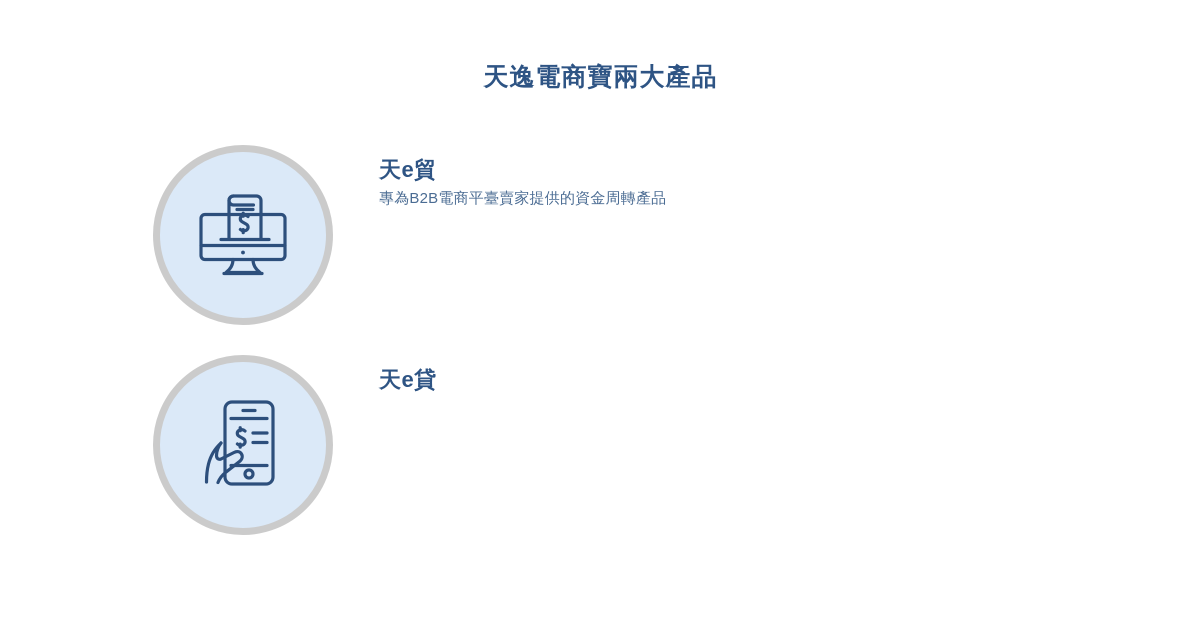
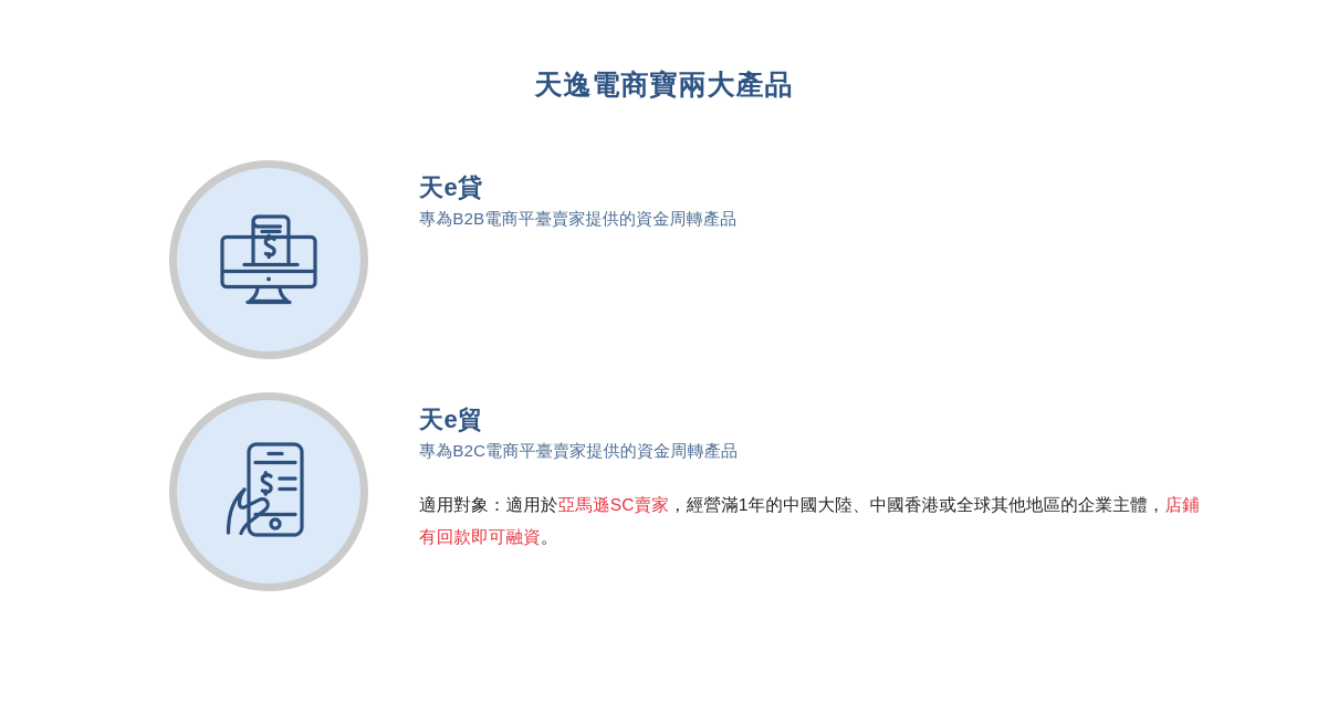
  天逸電商寶兩大產品
- 天e貿
+ 天e貸
  專為B2B電商平臺賣家提供的資金周轉產品
- 天e貸
+ 天e貿
+ 專為B2C電商平臺賣家提供的資金周轉產品
+ 適用對象：適用於亞馬遜SC賣家，經營滿1年的中國大陸、中國香港或全球其他地區的企業主體，店鋪有回款即可融資。
